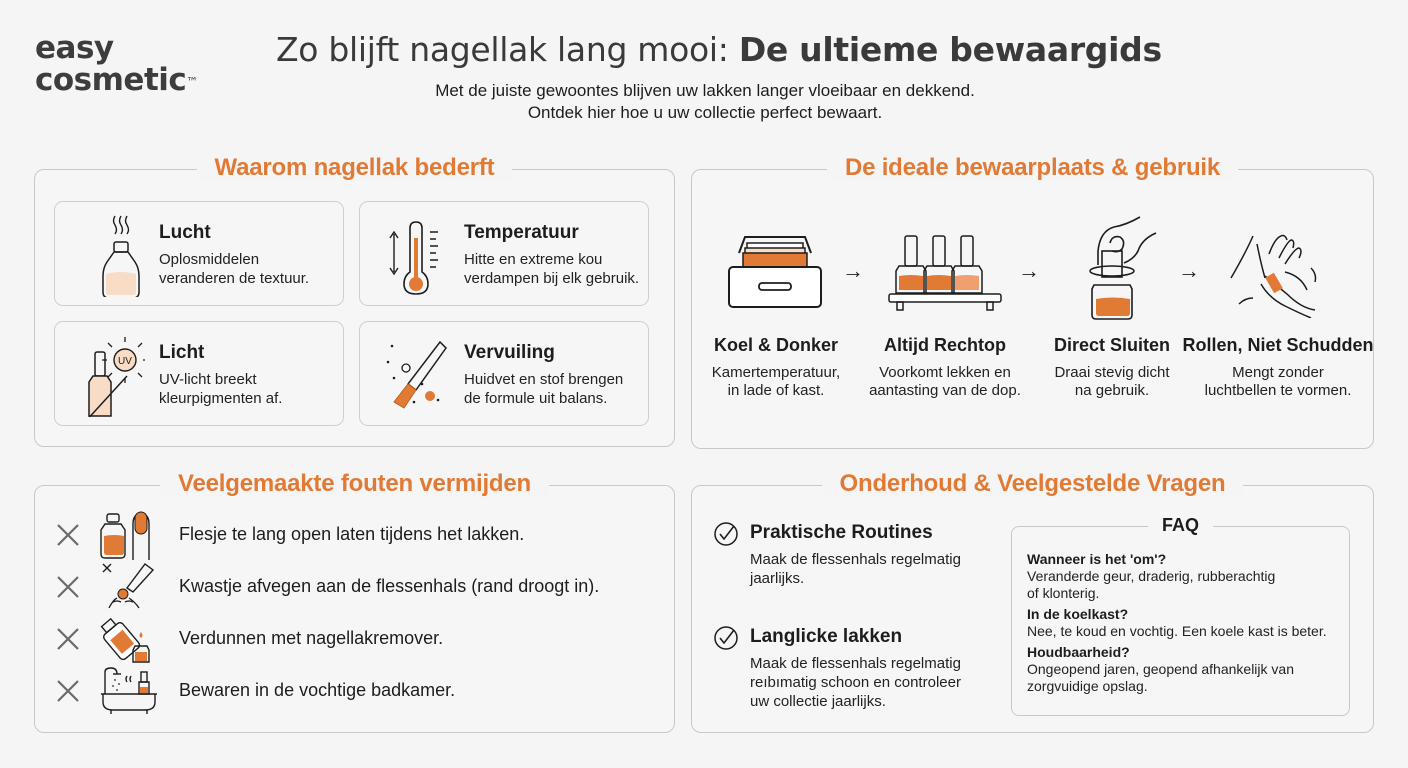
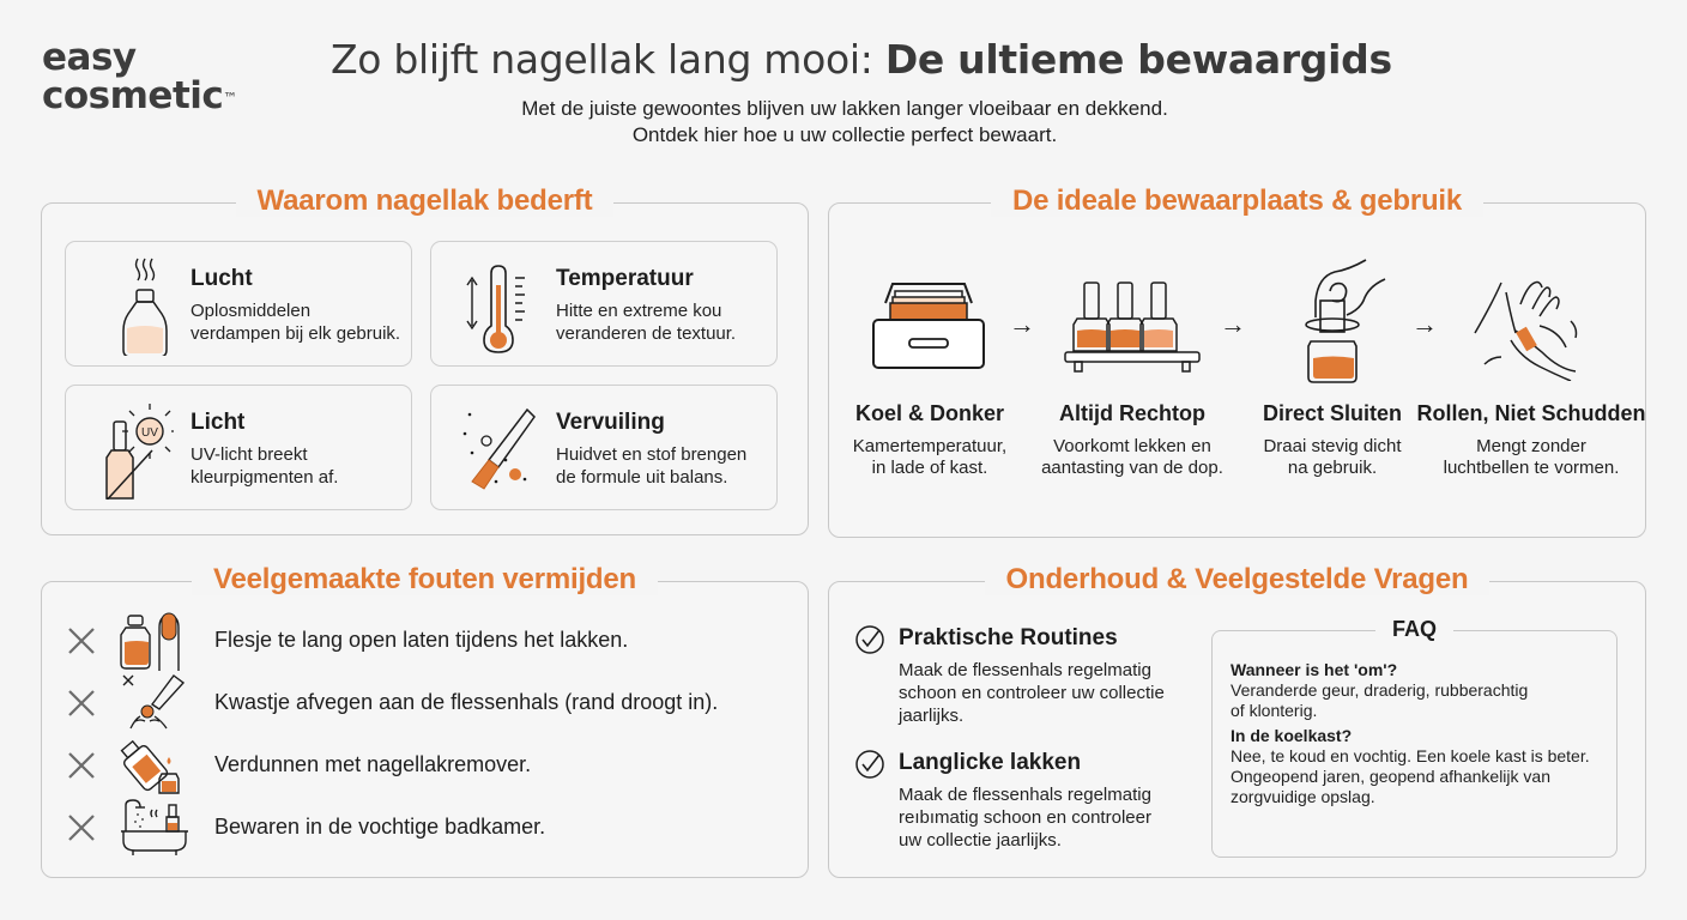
  easy
  cosmetic™
  Zo blijft nagellak lang mooi: De ultieme bewaargids
  Met de juiste gewoontes blijven uw lakken langer vloeibaar en dekkend.
  Ontdek hier hoe u uw collectie perfect bewaart.
  Waarom nagellak bederft
  Lucht
  Oplosmiddelen
- veranderen de textuur.
+ verdampen bij elk gebruik.
  Temperatuur
  Hitte en extreme kou
- verdampen bij elk gebruik.
+ veranderen de textuur.
  UV
  Licht
  UV-licht breekt
  kleurpigmenten af.
  Vervuiling
  Huidvet en stof brengen
  de formule uit balans.
  De ideale bewaarplaats & gebruik
  →
  →
  →
  Koel & Donker
  Kamertemperatuur,
  in lade of kast.
  Altijd Rechtop
  Voorkomt lekken en
  aantasting van de dop.
  Direct Sluiten
  Draai stevig dicht
  na gebruik.
  Rollen, Niet Schudden
  Mengt zonder
  luchtbellen te vormen.
  Veelgemaakte fouten vermijden
  Flesje te lang open laten tijdens het lakken.
  Kwastje afvegen aan de flessenhals (rand droogt in).
  Verdunnen met nagellakremover.
  Bewaren in de vochtige badkamer.
  Onderhoud & Veelgestelde Vragen
  Praktische Routines
  Maak de flessenhals regelmatig
+ schoon en controleer uw collectie
  jaarlijks.
  Langlicke lakken
  Maak de flessenhals regelmatig
  reıbımatig schoon en controleer
  uw collectie jaarlijks.
  FAQ
  Wanneer is het 'om'?
  Veranderde geur, draderig, rubberachtig
  of klonterig.
  In de koelkast?
  Nee, te koud en vochtig. Een koele kast is beter.
- Houdbaarheid?
  Ongeopend jaren, geopend afhankelijk van
  zorgvuidige opslag.
